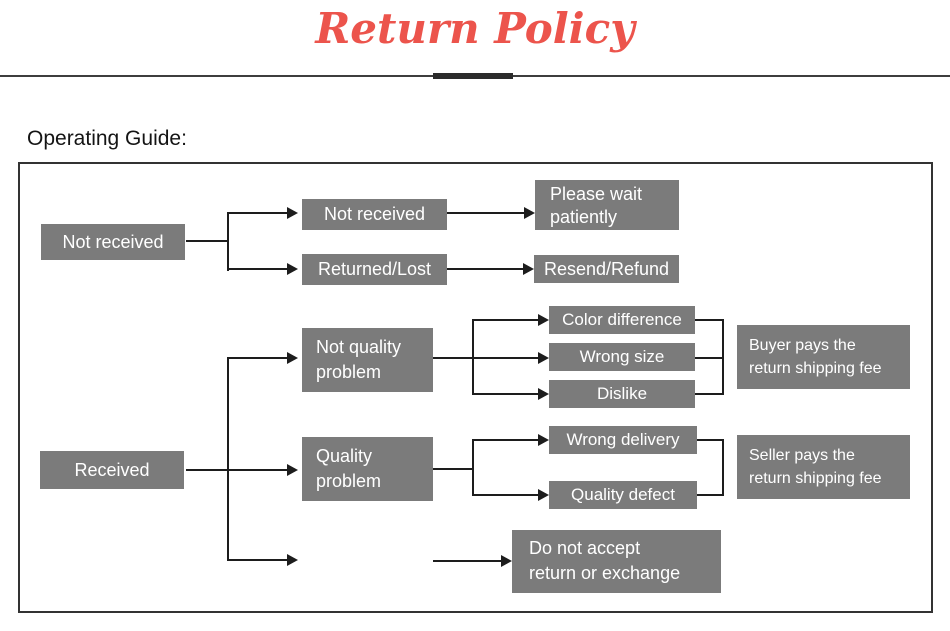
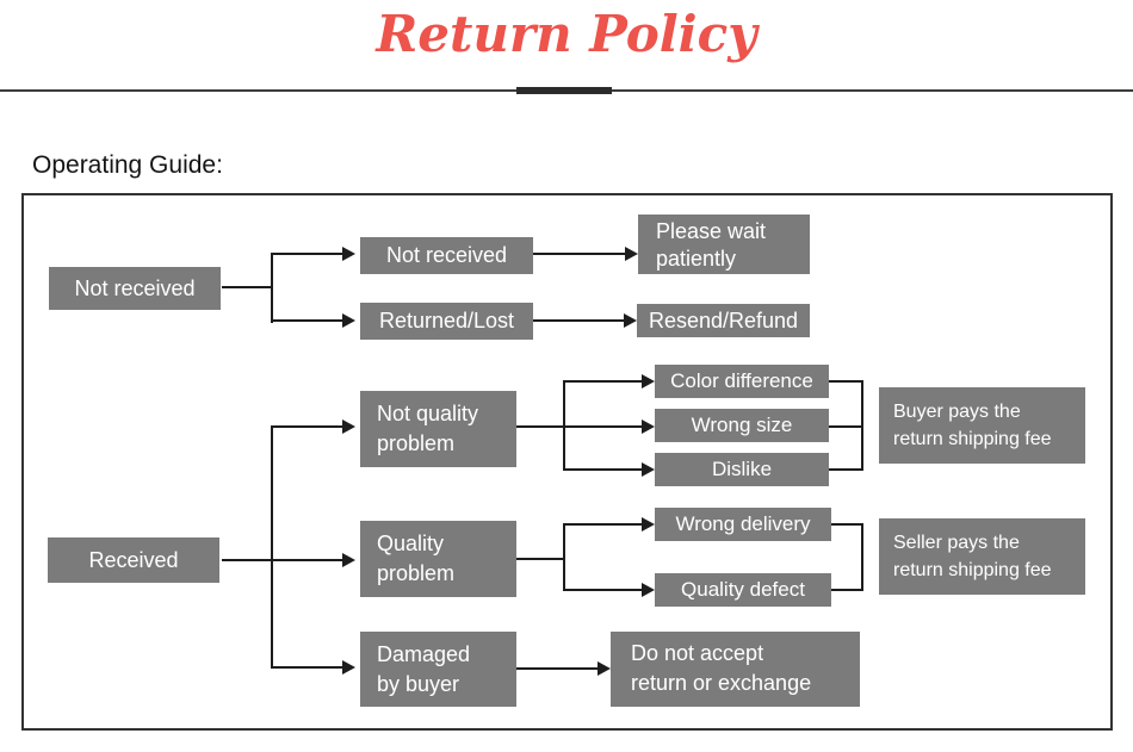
  Return Policy
  Operating Guide:
  Not received
  Received
  Not received
  Returned/Lost
  Not quality
  problem
  Quality
  problem
+ Damaged
+ by buyer
  Please wait
  patiently
  Resend/Refund
  Color difference
  Wrong size
  Dislike
  Wrong delivery
  Quality defect
  Do not accept
  return or exchange
  Buyer pays the
  return shipping fee
  Seller pays the
  return shipping fee
